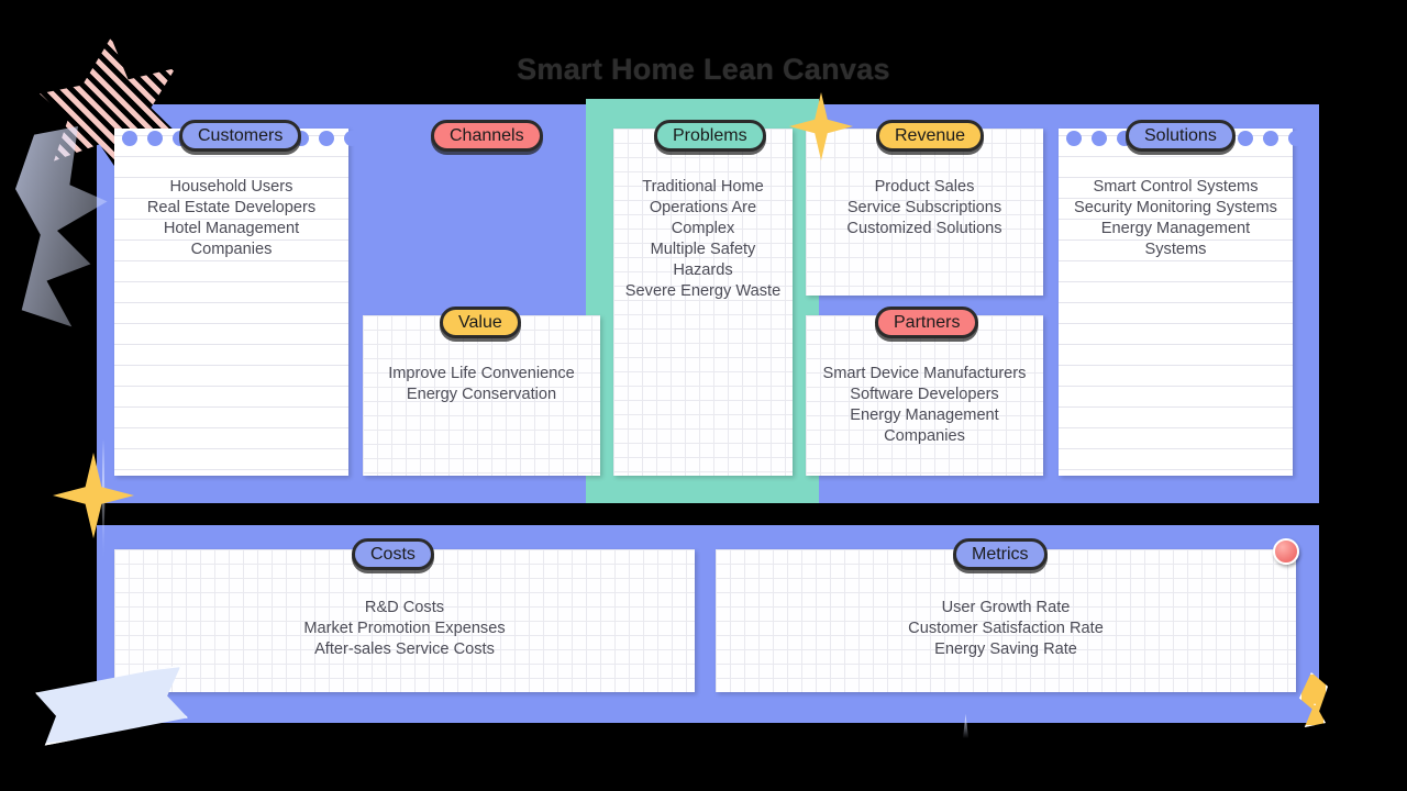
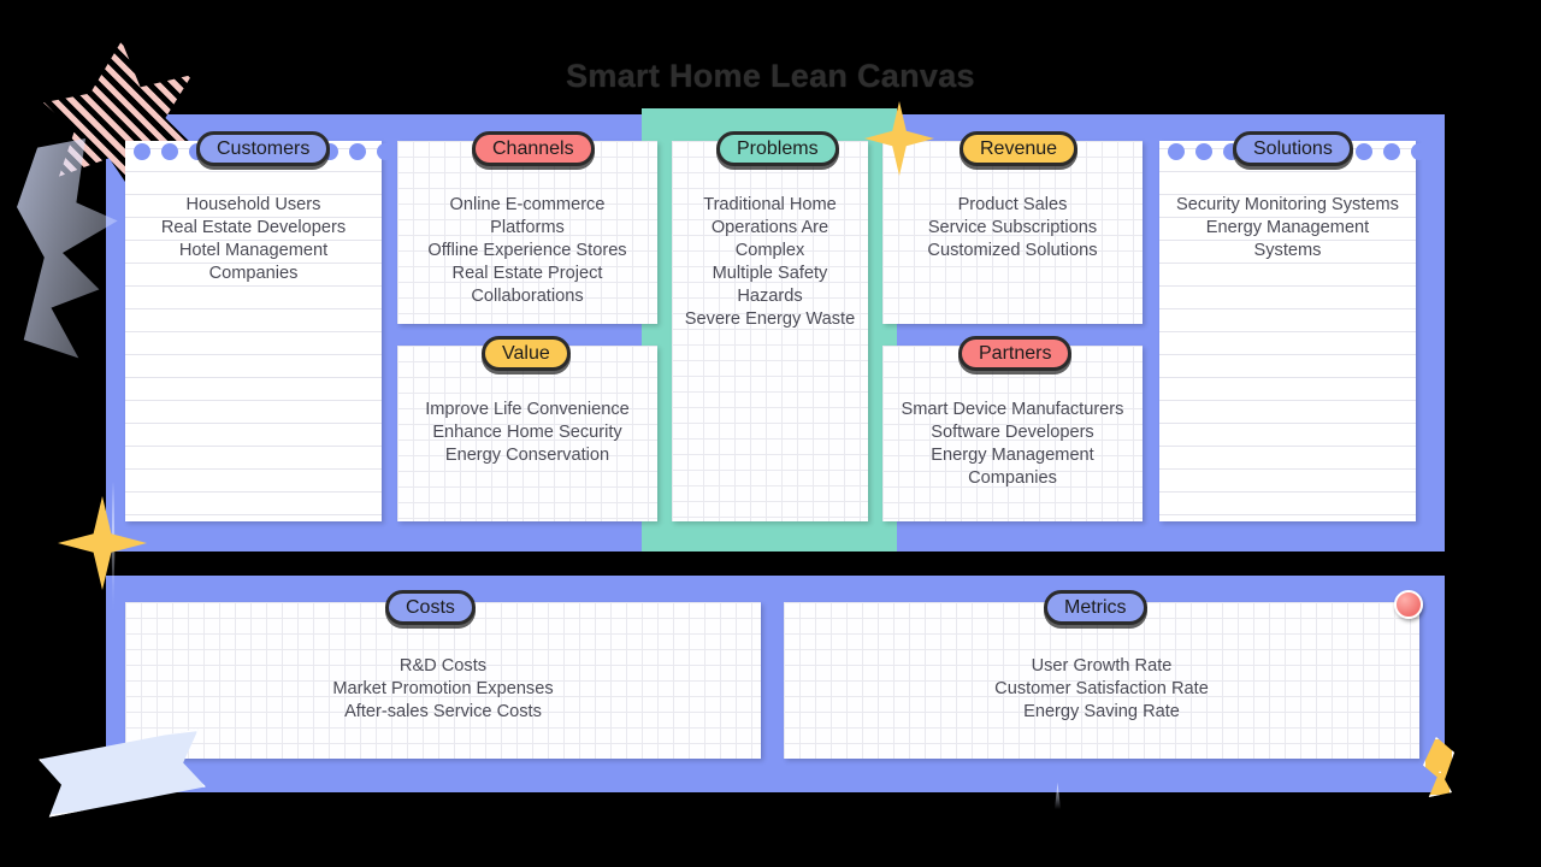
  Smart Home Lean Canvas
  Household Users
  Real Estate Developers
  Hotel Management
  Companies
  Customers
+ Online E-commerce
+ Platforms
+ Offline Experience Stores
+ Real Estate Project
+ Collaborations
  Channels
  Improve Life Convenience
+ Enhance Home Security
  Energy Conservation
  Value
  Traditional Home
  Operations Are
  Complex
  Multiple Safety
  Hazards
  Severe Energy Waste
  Problems
  Product Sales
  Service Subscriptions
  Customized Solutions
  Revenue
  Smart Device Manufacturers
  Software Developers
  Energy Management
  Companies
  Partners
- Smart Control Systems
  Security Monitoring Systems
  Energy Management
  Systems
  Solutions
  R&D Costs
  Market Promotion Expenses
  After-sales Service Costs
  Costs
  User Growth Rate
  Customer Satisfaction Rate
  Energy Saving Rate
  Metrics
